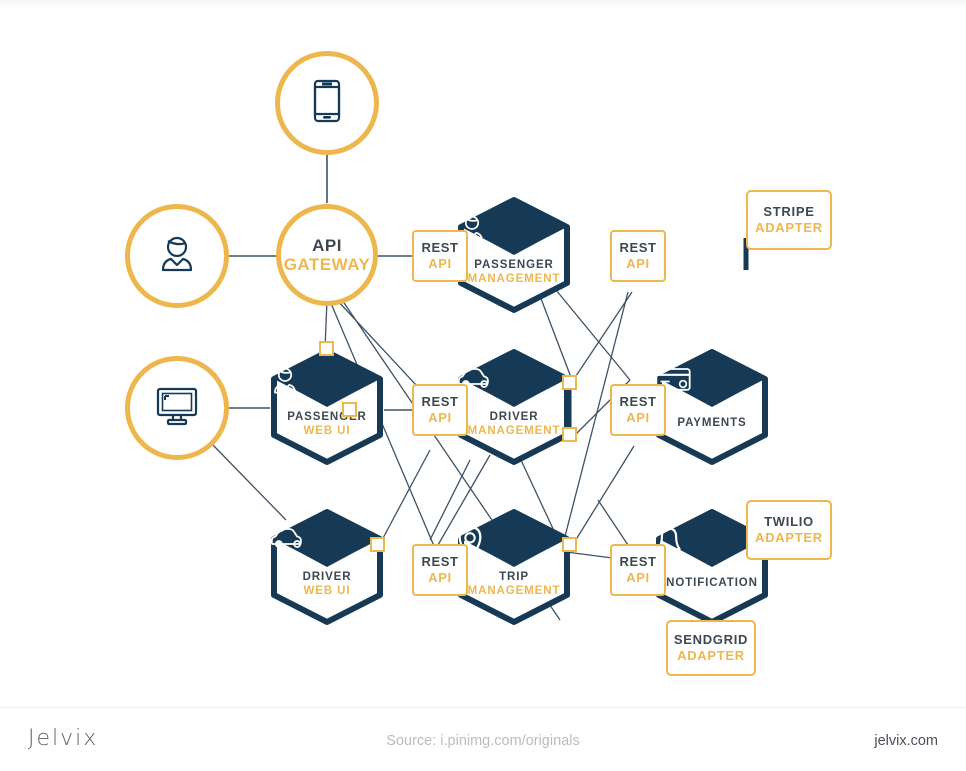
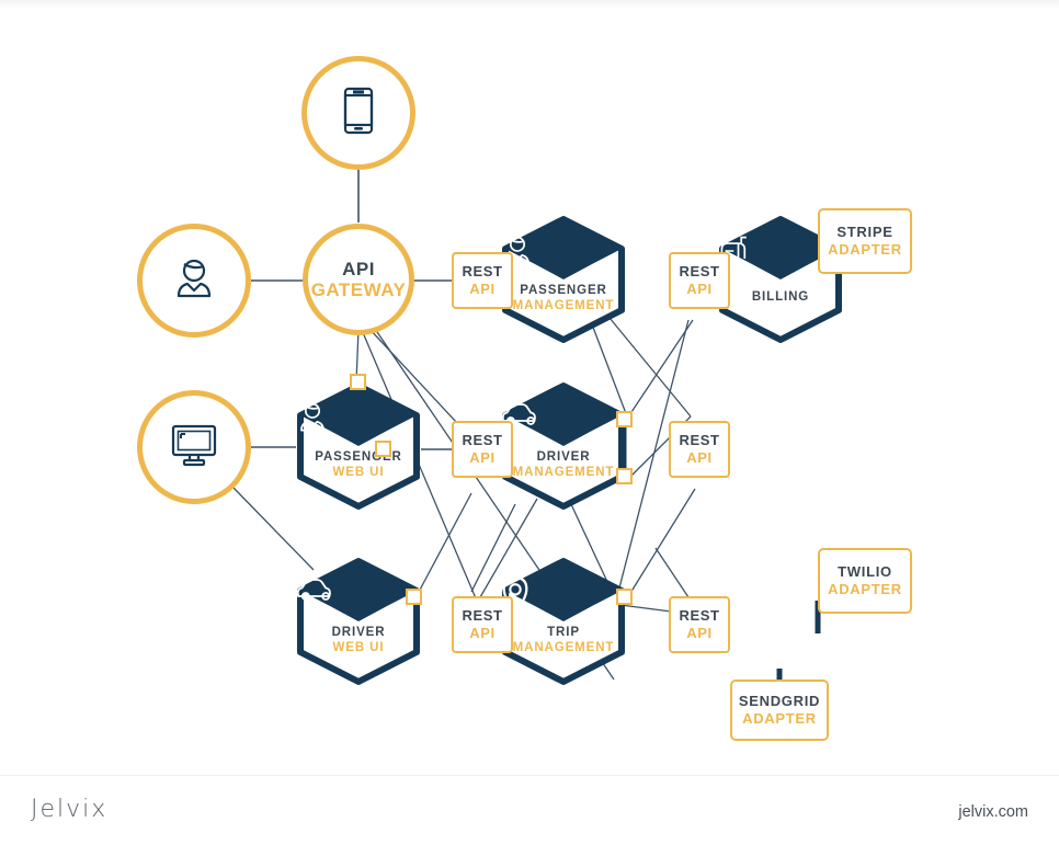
  API
  GATEWAY
  PASSENGER
  MANAGEMENT
+ BILLING
  PASSENGER
  WEB UI
  DRIVER
  MANAGEMENT
- PAYMENTS
  DRIVER
  WEB UI
  TRIP
  MANAGEMENT
- NOTIFICATION
  REST
  API
  REST
  API
  REST
  API
  REST
  API
  REST
  API
  REST
  API
  STRIPE
  ADAPTER
  TWILIO
  ADAPTER
  SENDGRID
  ADAPTER
  Jelvix
- Source: i.pinimg.com/originals
  jelvix.com
